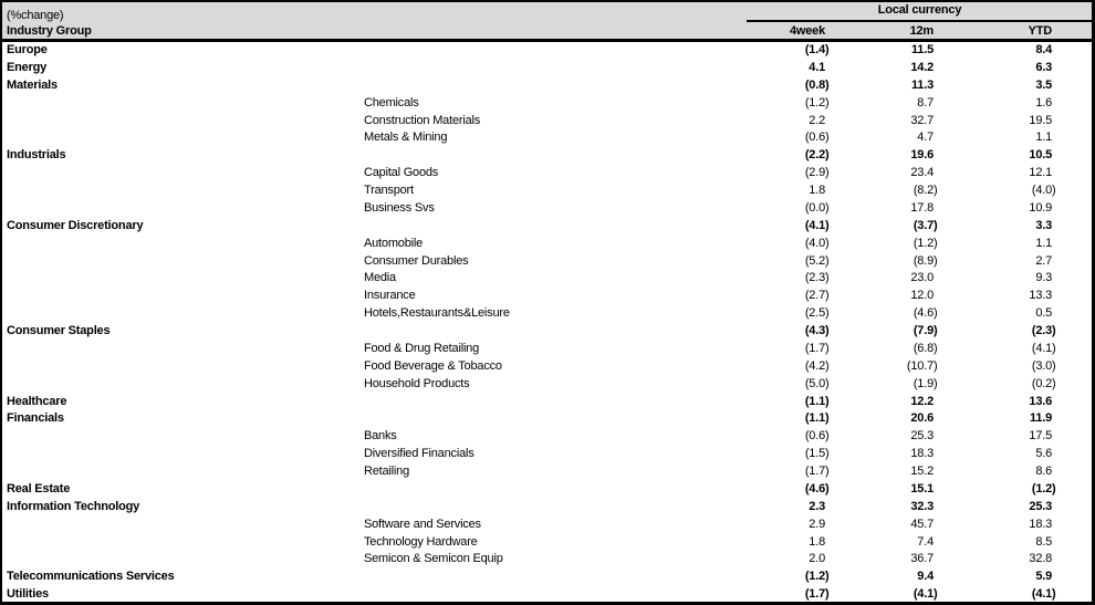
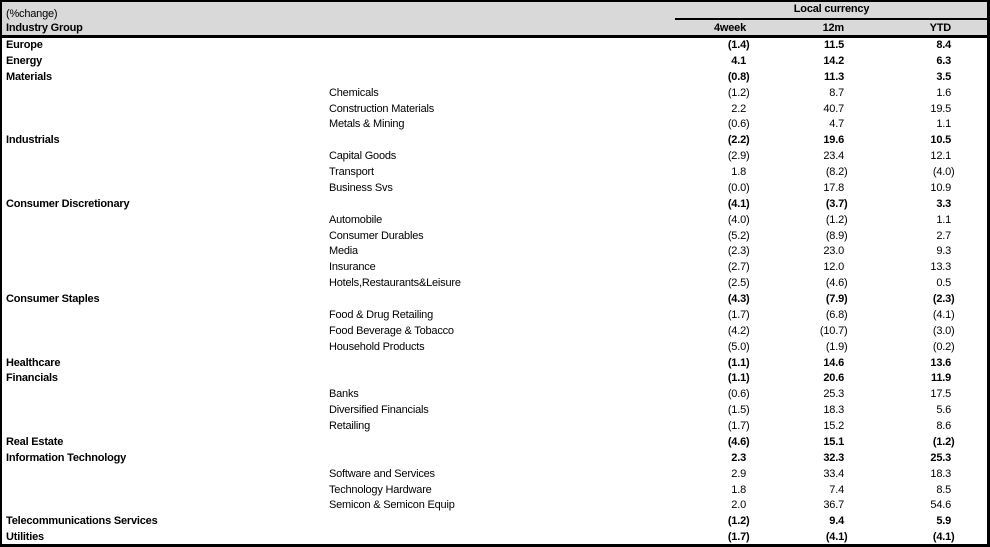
  (%change)	Local currency
  Industry Group	4week	12m	YTD
  Europe		(1.4)	11.5	8.4
  Energy		4.1	14.2	6.3
  Materials		(0.8)	11.3	3.5
  	Chemicals	(1.2)	8.7	1.6
- 	Construction Materials	2.2	32.7	19.5
+ 	Construction Materials	2.2	40.7	19.5
  	Metals & Mining	(0.6)	4.7	1.1
  Industrials		(2.2)	19.6	10.5
  	Capital Goods	(2.9)	23.4	12.1
  	Transport	1.8	(8.2)	(4.0)
  	Business Svs	(0.0)	17.8	10.9
  Consumer Discretionary		(4.1)	(3.7)	3.3
  	Automobile	(4.0)	(1.2)	1.1
  	Consumer Durables	(5.2)	(8.9)	2.7
  	Media	(2.3)	23.0	9.3
  	Insurance	(2.7)	12.0	13.3
  	Hotels,Restaurants&Leisure	(2.5)	(4.6)	0.5
  Consumer Staples		(4.3)	(7.9)	(2.3)
  	Food & Drug Retailing	(1.7)	(6.8)	(4.1)
  	Food Beverage & Tobacco	(4.2)	(10.7)	(3.0)
  	Household Products	(5.0)	(1.9)	(0.2)
- Healthcare		(1.1)	12.2	13.6
+ Healthcare		(1.1)	14.6	13.6
  Financials		(1.1)	20.6	11.9
  	Banks	(0.6)	25.3	17.5
  	Diversified Financials	(1.5)	18.3	5.6
  	Retailing	(1.7)	15.2	8.6
  Real Estate		(4.6)	15.1	(1.2)
  Information Technology		2.3	32.3	25.3
- 	Software and Services	2.9	45.7	18.3
+ 	Software and Services	2.9	33.4	18.3
  	Technology Hardware	1.8	7.4	8.5
- 	Semicon & Semicon Equip	2.0	36.7	32.8
+ 	Semicon & Semicon Equip	2.0	36.7	54.6
  Telecommunications Services		(1.2)	9.4	5.9
  Utilities		(1.7)	(4.1)	(4.1)
